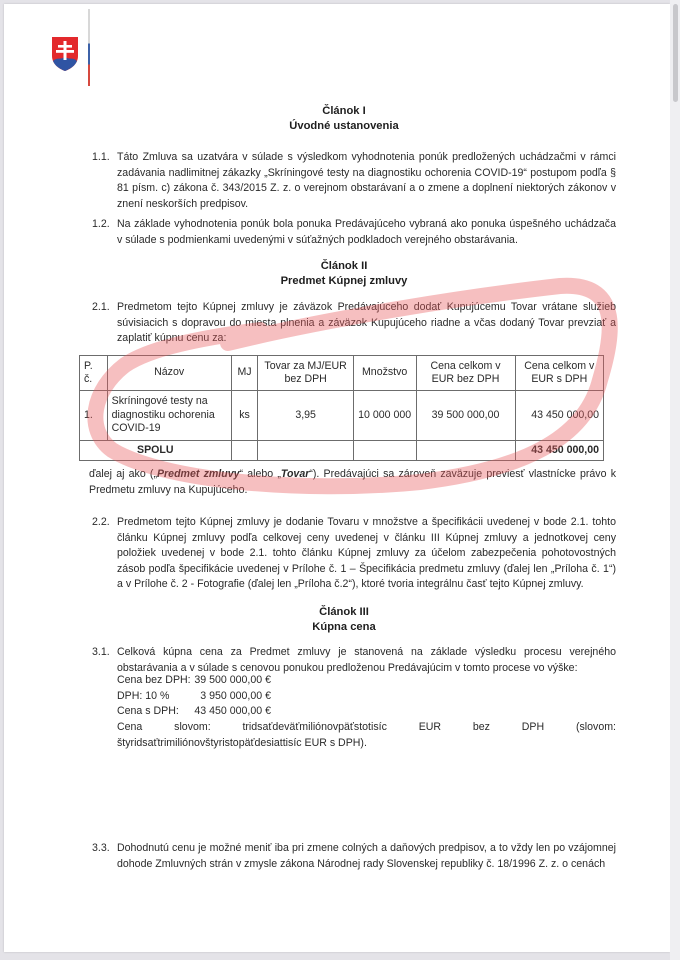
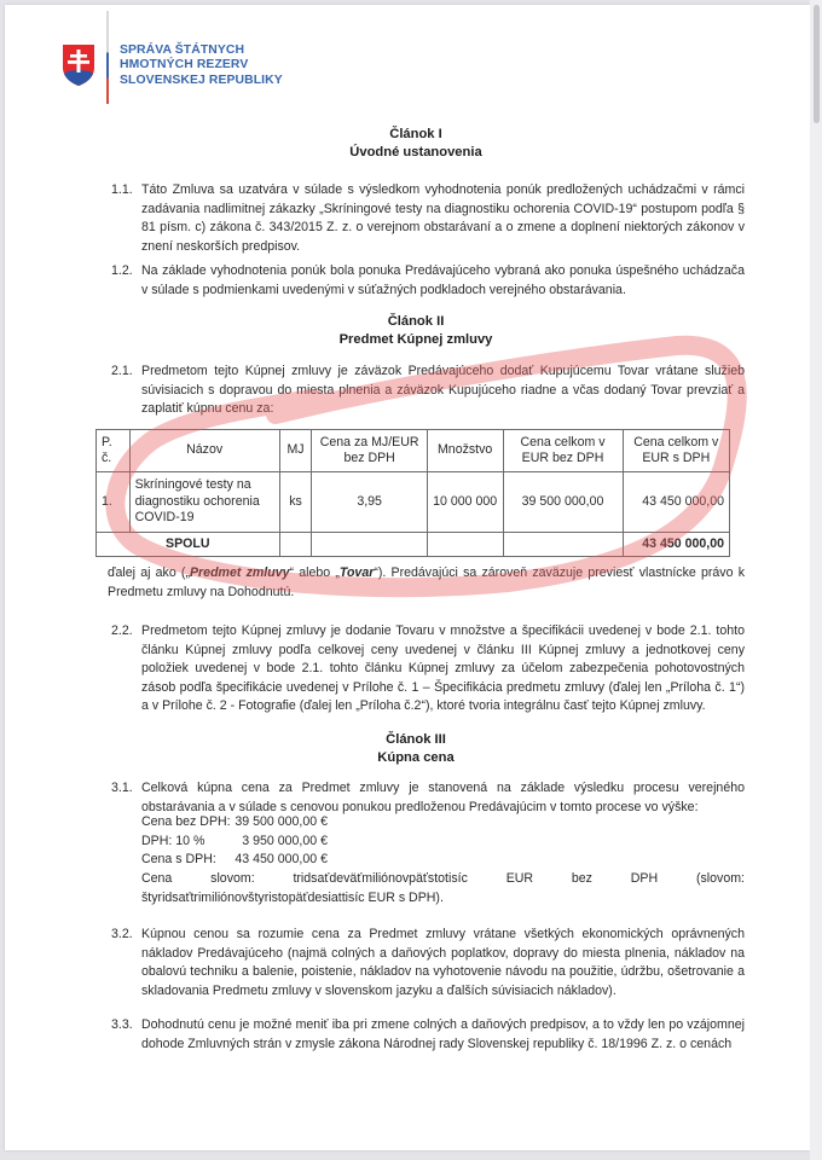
+ SPRÁVA ŠTÁTNYCH
+ HMOTNÝCH REZERV
+ SLOVENSKEJ REPUBLIKY
  Článok I
  Úvodné ustanovenia
  1.1.
  Táto Zmluva sa uzatvára v súlade s výsledkom vyhodnotenia ponúk predložených uchádzačmi v rámci zadávania nadlimitnej zákazky „Skríningové testy na diagnostiku ochorenia COVID-19“ postupom podľa § 81 písm. c) zákona č. 343/2015 Z. z. o verejnom obstarávaní a o zmene a doplnení niektorých zákonov v znení neskorších predpisov.
  1.2.
  Na základe vyhodnotenia ponúk bola ponuka Predávajúceho vybraná ako ponuka úspešného uchádzača v súlade s podmienkami uvedenými v súťažných podkladoch verejného obstarávania.
  Článok II
  Predmet Kúpnej zmluvy
  2.1.
  Predmetom tejto Kúpnej zmluvy je záväzok Predávajúceho dodať Kupujúcemu Tovar vrátane služieb súvisiacich s dopravou do miesta plnenia a záväzok Kupujúceho riadne a včas dodaný Tovar prevziať a zaplatiť kúpnu cenu za:
- P. č.	Názov	MJ	Tovar za MJ/EUR bez DPH	Množstvo	Cena celkom v EUR bez DPH	Cena celkom v EUR s DPH
+ P. č.	Názov	MJ	Cena za MJ/EUR bez DPH	Množstvo	Cena celkom v EUR bez DPH	Cena celkom v EUR s DPH
  1.	Skríningové testy na diagnostiku ochorenia COVID-19	ks	3,95	10 000 000	39 500 000,00	43 450 000,00
  SPOLU					43 450 000,00
- ďalej aj ako („Predmet zmluvy“ alebo „Tovar“). Predávajúci sa zároveň zaväzuje previesť vlastnícke právo k Predmetu zmluvy na Kupujúceho.
+ ďalej aj ako („Predmet zmluvy“ alebo „Tovar“). Predávajúci sa zároveň zaväzuje previesť vlastnícke právo k Predmetu zmluvy na Dohodnutú.
  2.2.
  Predmetom tejto Kúpnej zmluvy je dodanie Tovaru v množstve a špecifikácii uvedenej v bode 2.1. tohto článku Kúpnej zmluvy podľa celkovej ceny uvedenej v článku III Kúpnej zmluvy a jednotkovej ceny položiek uvedenej v bode 2.1. tohto článku Kúpnej zmluvy za účelom zabezpečenia pohotovostných zásob podľa špecifikácie uvedenej v Prílohe č. 1 – Špecifikácia predmetu zmluvy (ďalej len „Príloha č. 1“) a v Prílohe č. 2 - Fotografie (ďalej len „Príloha č.2“), ktoré tvoria integrálnu časť tejto Kúpnej zmluvy.
  Článok III
  Kúpna cena
  3.1.
  Celková kúpna cena za Predmet zmluvy je stanovená na základe výsledku procesu verejného obstarávania a v súlade s cenovou ponukou predloženou Predávajúcim v tomto procese vo výške:
  Cena bez DPH 39 500 000,00 €
  DPH: 10 % 3 950 000,00 €
  Cena s DPH: 43 450 000,00 €
  Cena slovom: tridsaťdeväťmiliónovpäťstotisíc EUR bez DPH (slovom: štyridsaťtrimiliónovštyristopäťdesiattisíc EUR s DPH).
+ 3.2.
+ Kúpnou cenou sa rozumie cena za Predmet zmluvy vrátane všetkých ekonomických oprávnených nákladov Predávajúceho (najmä colných a daňových poplatkov, dopravy do miesta plnenia, nákladov na obalovú techniku a balenie, poistenie, nákladov na vyhotovenie návodu na použitie, údržbu, ošetrovanie a skladovania Predmetu zmluvy v slovenskom jazyku a ďalších súvisiacich nákladov).
  3.3.
  Dohodnutú cenu je možné meniť iba pri zmene colných a daňových predpisov, a to vždy len po vzájomnej dohode Zmluvných strán v zmysle zákona Národnej rady Slovenskej republiky č. 18/1996 Z. z. o cenách
